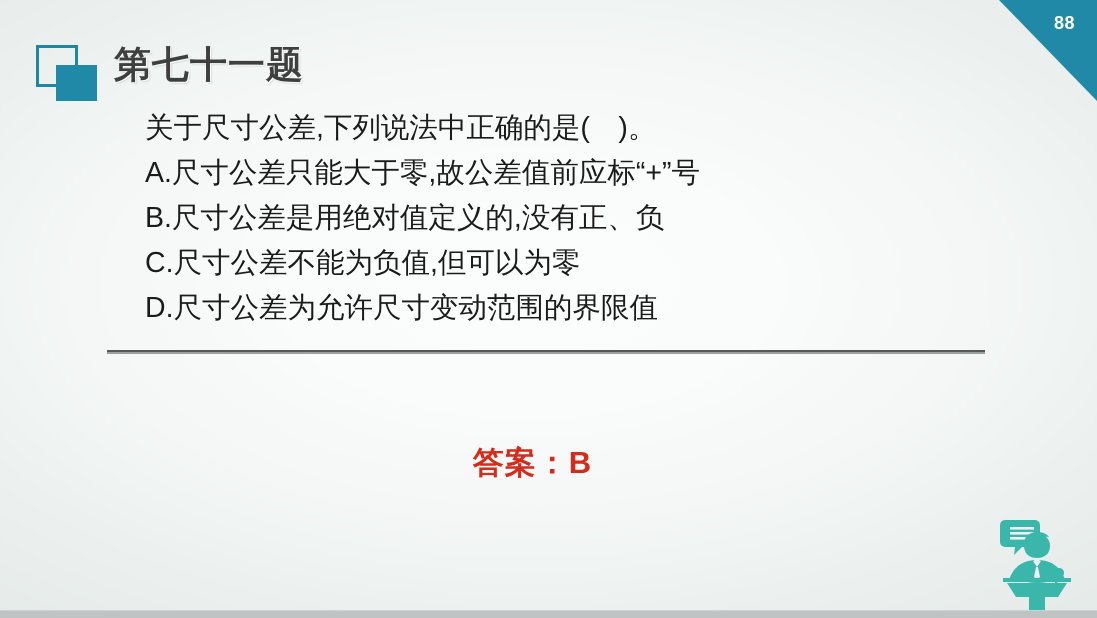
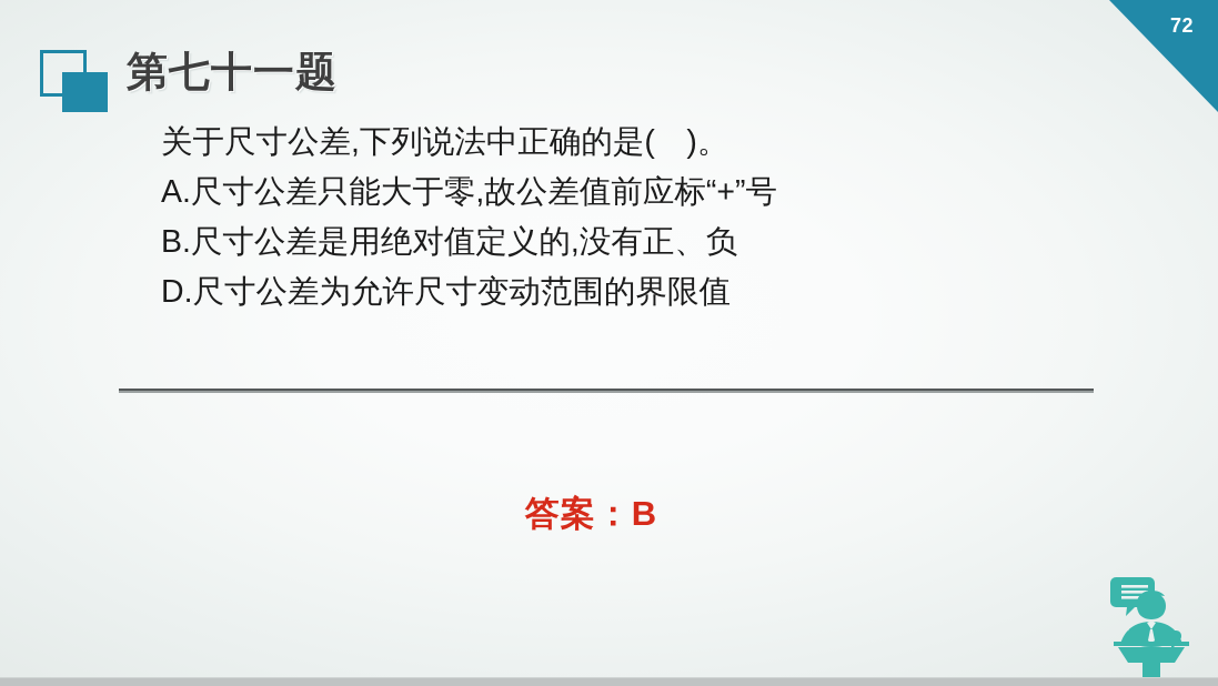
- 88
+ 72
  第七十一题
  关于尺寸公差,下列说法中正确的是( )。
  A.尺寸公差只能大于零,故公差值前应标“+”号
  B.尺寸公差是用绝对值定义的,没有正、负
- C.尺寸公差不能为负值,但可以为零
  D.尺寸公差为允许尺寸变动范围的界限值
  答案：B
